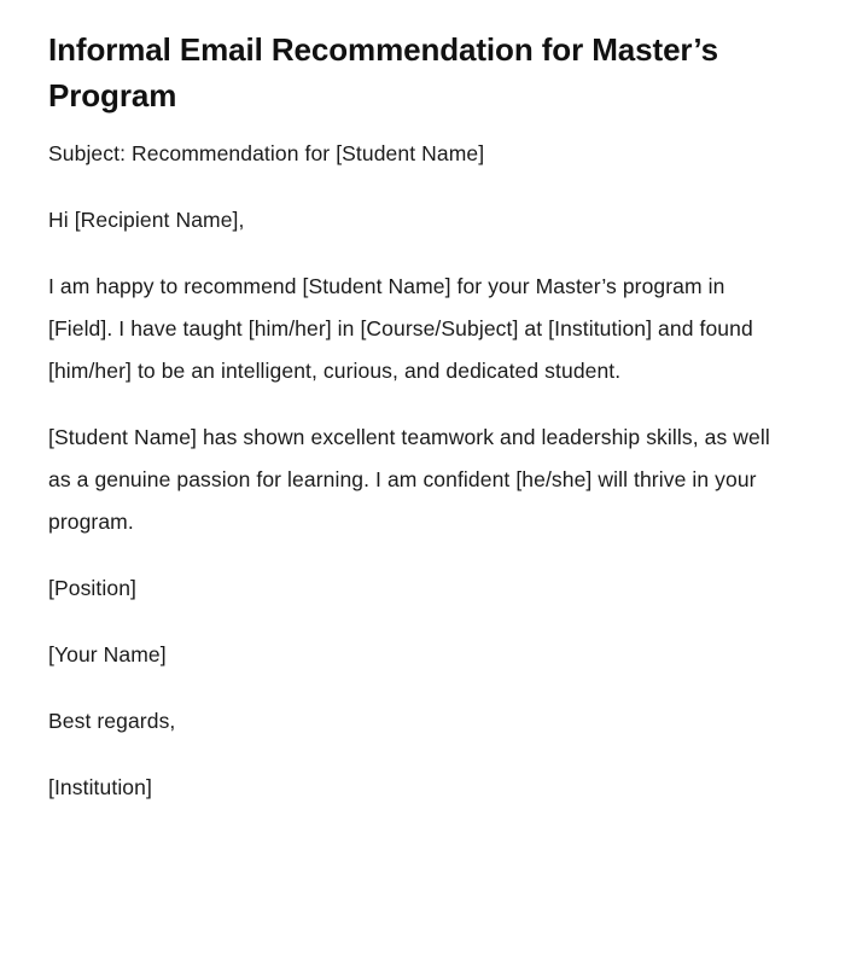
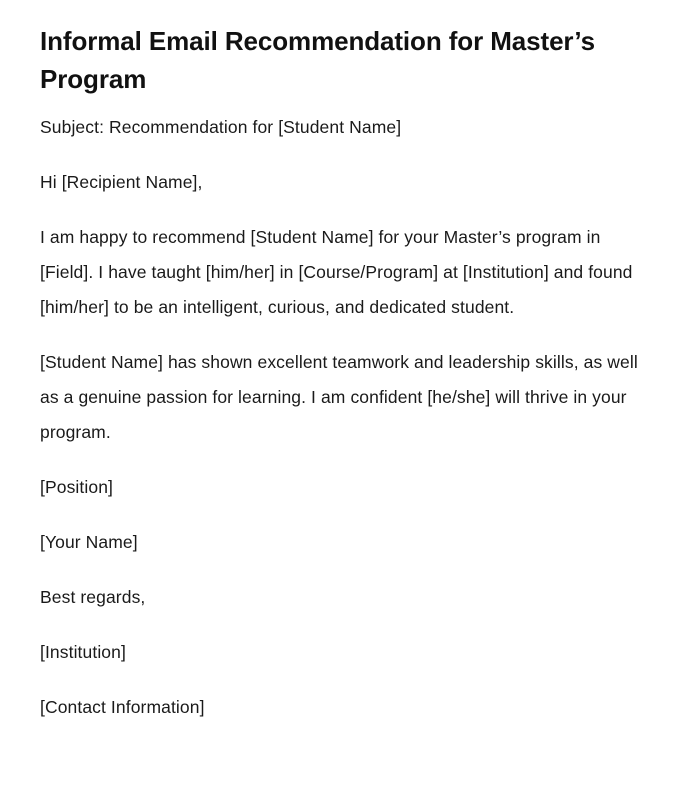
  Informal Email Recommendation for Master’s Program
  Subject: Recommendation for [Student Name]
  Hi [Recipient Name],
- I am happy to recommend [Student Name] for your Master’s program in [Field]. I have taught [him/her] in [Course/Subject] at [Institution] and found [him/her] to be an intelligent, curious, and dedicated student.
+ I am happy to recommend [Student Name] for your Master’s program in [Field]. I have taught [him/her] in [Course/Program] at [Institution] and found [him/her] to be an intelligent, curious, and dedicated student.
  [Student Name] has shown excellent teamwork and leadership skills, as well as a genuine passion for learning. I am confident [he/she] will thrive in your program.
  [Position]
  [Your Name]
  Best regards,
  [Institution]
+ [Contact Information]
